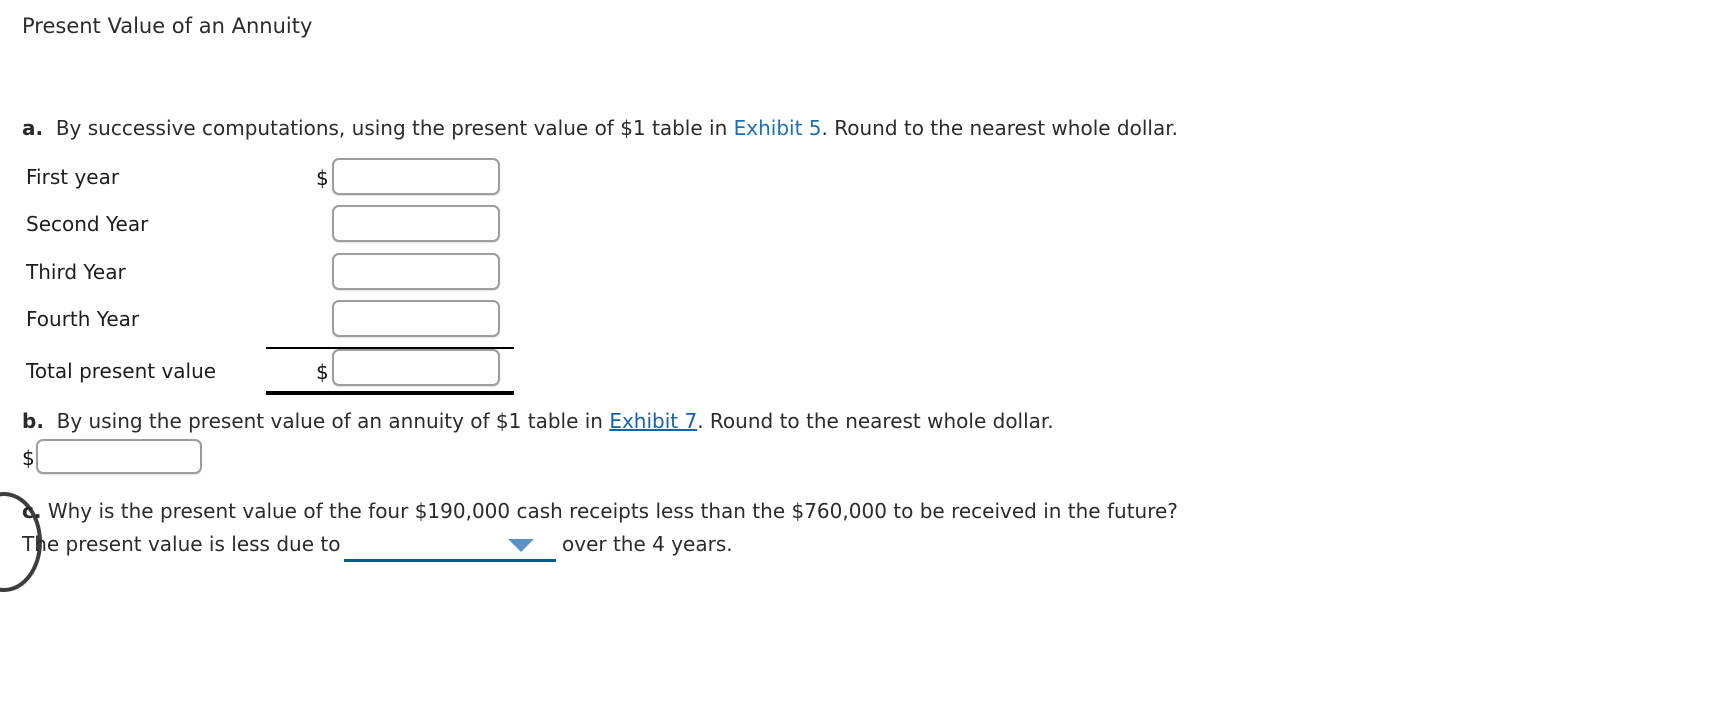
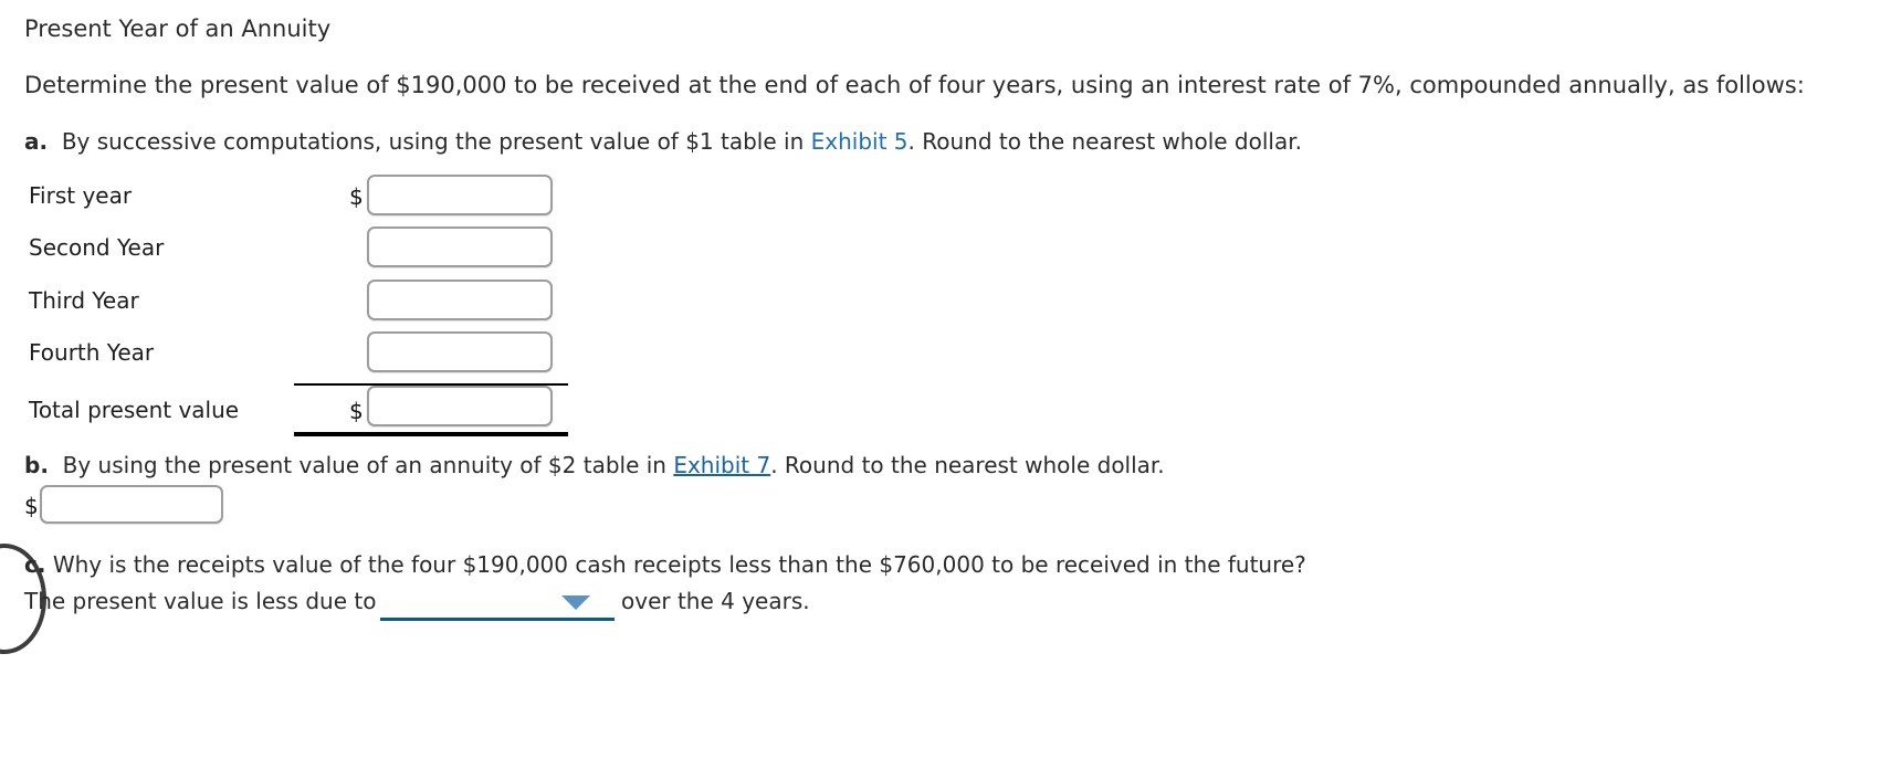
- Present Value of an Annuity
+ Present Year of an Annuity
+ Determine the present value of $190,000 to be received at the end of each of four years, using an interest rate of 7%, compounded annually, as follows:
  a. By successive computations, using the present value of $1 table in Exhibit 5. Round to the nearest whole dollar.
  First year
  $
  Second Year
  Third Year
  Fourth Year
  Total present value
  $
- b. By using the present value of an annuity of $1 table in Exhibit 7. Round to the nearest whole dollar.
+ b. By using the present value of an annuity of $2 table in Exhibit 7. Round to the nearest whole dollar.
  $
- c. Why is the present value of the four $190,000 cash receipts less than the $760,000 to be received in the future?
+ c. Why is the receipts value of the four $190,000 cash receipts less than the $760,000 to be received in the future?
  The present value is less due to
  over the 4 years.
